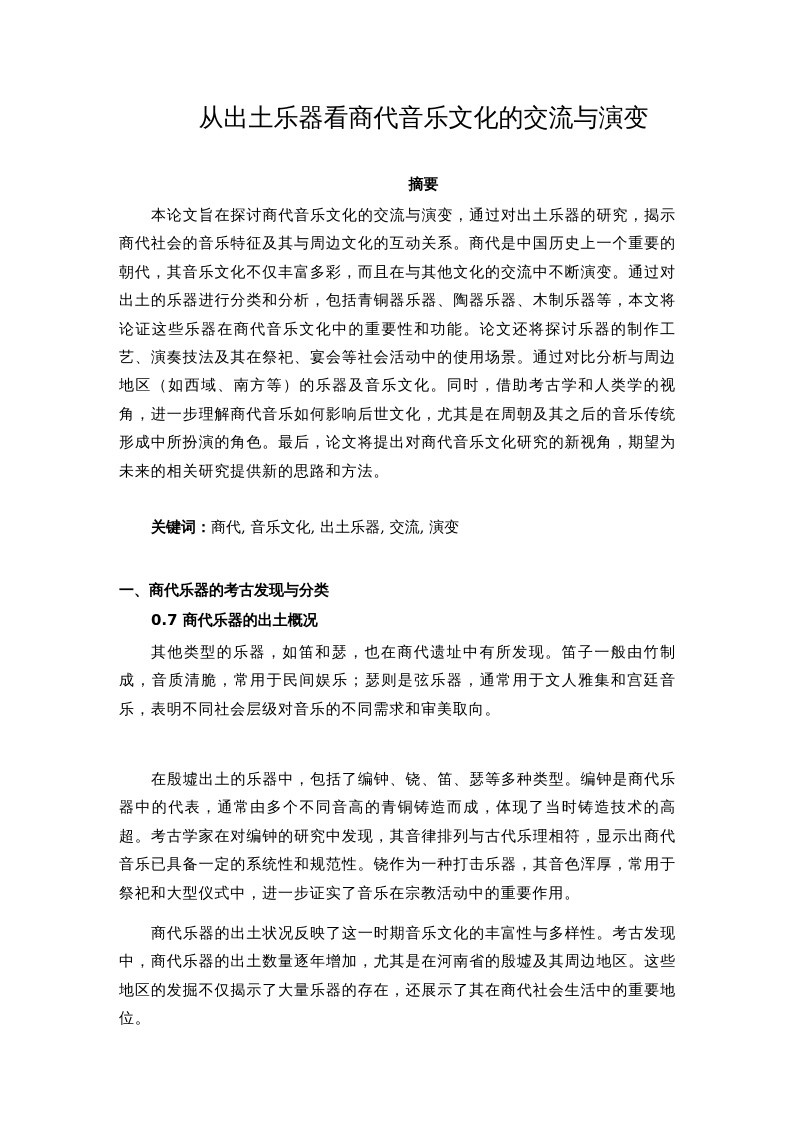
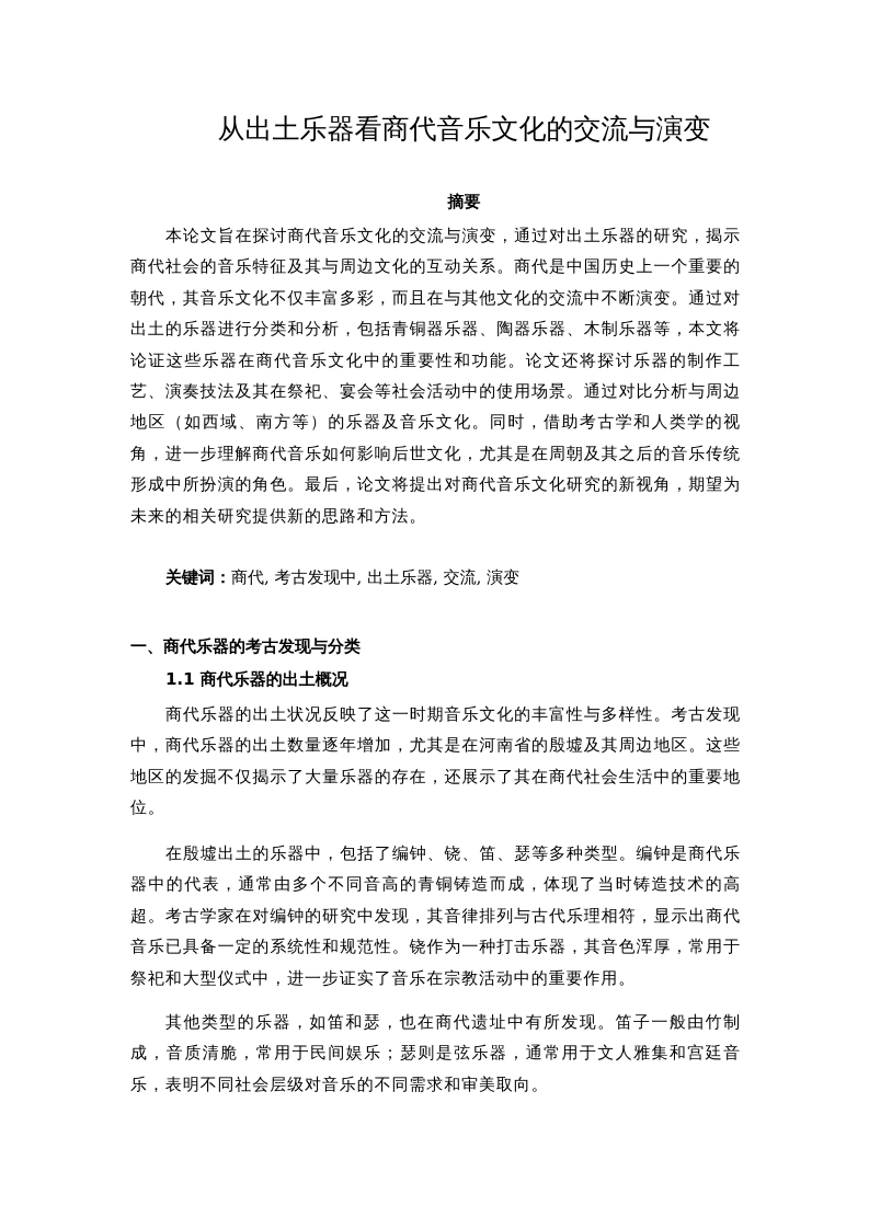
  从出土乐器看商代音乐文化的交流与演变
  摘要
  本论文旨在探讨商代音乐文化的交流与演变，通过对出土乐器的研究，揭示商代社会的音乐特征及其与周边文化的互动关系。商代是中国历史上一个重要的朝代，其音乐文化不仅丰富多彩，而且在与其他文化的交流中不断演变。通过对出土的乐器进行分类和分析，包括青铜器乐器、陶器乐器、木制乐器等，本文将论证这些乐器在商代音乐文化中的重要性和功能。论文还将探讨乐器的制作工艺、演奏技法及其在祭祀、宴会等社会活动中的使用场景。通过对比分析与周边地区（如西域、南方等）的乐器及音乐文化。同时，借助考古学和人类学的视角，进一步理解商代音乐如何影响后世文化，尤其是在周朝及其之后的音乐传统形成中所扮演的角色。最后，论文将提出对商代音乐文化研究的新视角，期望为未来的相关研究提供新的思路和方法。
- 关键词：商代, 音乐文化, 出土乐器, 交流, 演变
+ 关键词：商代, 考古发现中, 出土乐器, 交流, 演变
  一、商代乐器的考古发现与分类
- 0.7 商代乐器的出土概况
+ 1.1 商代乐器的出土概况
- 其他类型的乐器，如笛和瑟，也在商代遗址中有所发现。笛子一般由竹制成，音质清脆，常用于民间娱乐；瑟则是弦乐器，通常用于文人雅集和宫廷音乐，表明不同社会层级对音乐的不同需求和审美取向。
+ 商代乐器的出土状况反映了这一时期音乐文化的丰富性与多样性。考古发现中，商代乐器的出土数量逐年增加，尤其是在河南省的殷墟及其周边地区。这些地区的发掘不仅揭示了大量乐器的存在，还展示了其在商代社会生活中的重要地位。
  在殷墟出土的乐器中，包括了编钟、铙、笛、瑟等多种类型。编钟是商代乐器中的代表，通常由多个不同音高的青铜铸造而成，体现了当时铸造技术的高超。考古学家在对编钟的研究中发现，其音律排列与古代乐理相符，显示出商代音乐已具备一定的系统性和规范性。铙作为一种打击乐器，其音色浑厚，常用于祭祀和大型仪式中，进一步证实了音乐在宗教活动中的重要作用。
- 商代乐器的出土状况反映了这一时期音乐文化的丰富性与多样性。考古发现中，商代乐器的出土数量逐年增加，尤其是在河南省的殷墟及其周边地区。这些地区的发掘不仅揭示了大量乐器的存在，还展示了其在商代社会生活中的重要地位。
+ 其他类型的乐器，如笛和瑟，也在商代遗址中有所发现。笛子一般由竹制成，音质清脆，常用于民间娱乐；瑟则是弦乐器，通常用于文人雅集和宫廷音乐，表明不同社会层级对音乐的不同需求和审美取向。
